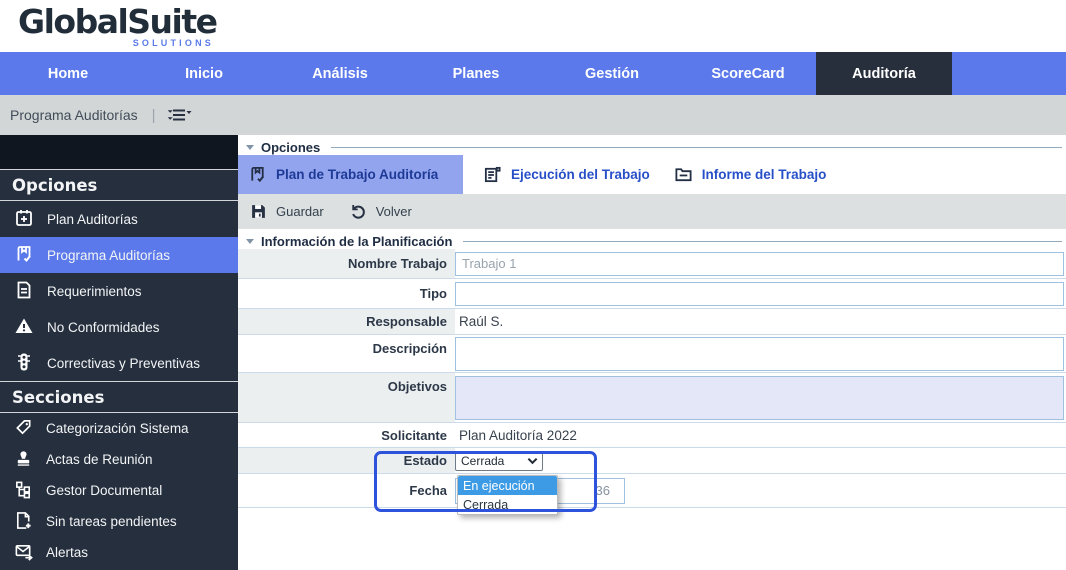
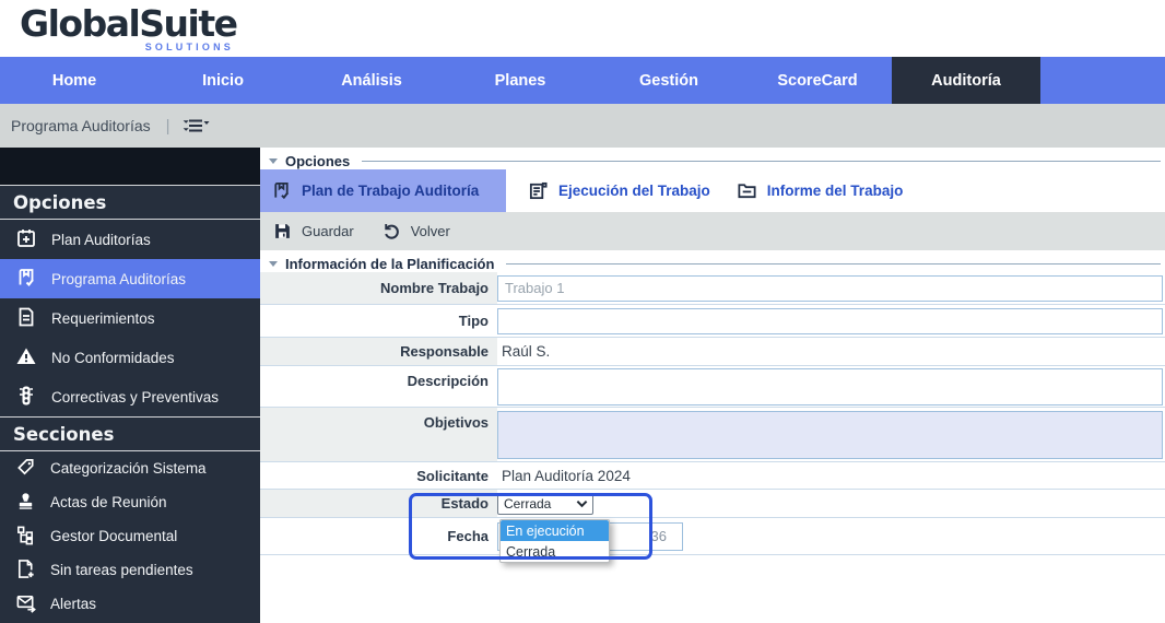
  GlobalSuite
  SOLUTIONS
  Home
  Inicio
  Análisis
  Planes
  Gestión
  ScoreCard
  Auditoría
  Programa Auditorías
  |
  Opciones
  Plan Auditorías
  Programa Auditorías
  Requerimientos
  No Conformidades
  Correctivas y Preventivas
  Secciones
  Categorización Sistema
  Actas de Reunión
  Gestor Documental
  Sin tareas pendientes
  Alertas
  Opciones
  Plan de Trabajo Auditoría
  Ejecución del Trabajo
  Informe del Trabajo
  Guardar
  Volver
  Información de la Planificación
  Nombre Trabajo
  Trabajo 1
  Tipo
  Responsable
  Raúl S.
  Descripción
  Objetivos
  Solicitante
- Plan Auditoría 2022
+ Plan Auditoría 2024
  Estado
  Cerrada
  Fecha
  36
  En ejecución
  Cerrada
